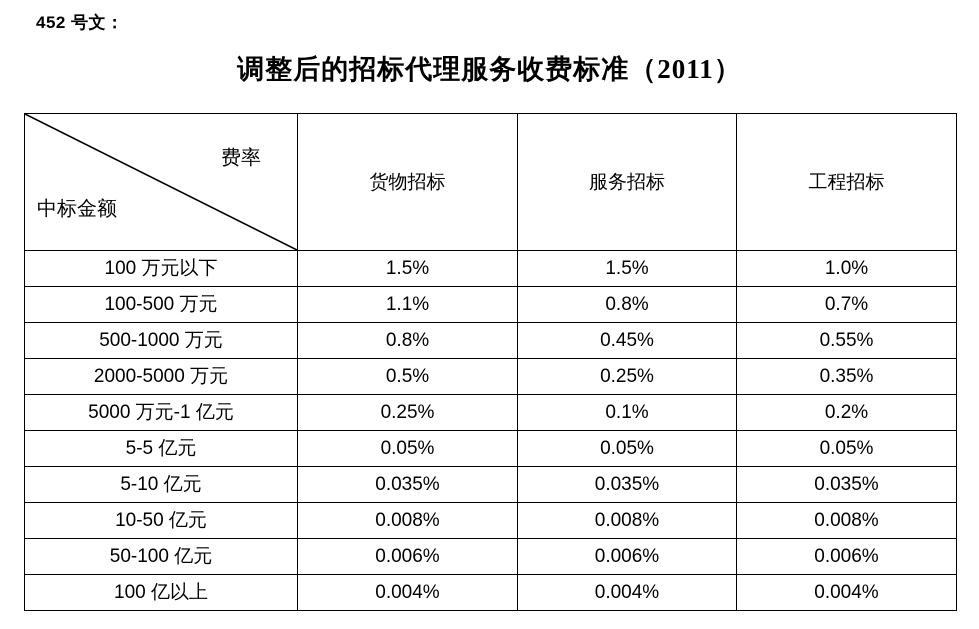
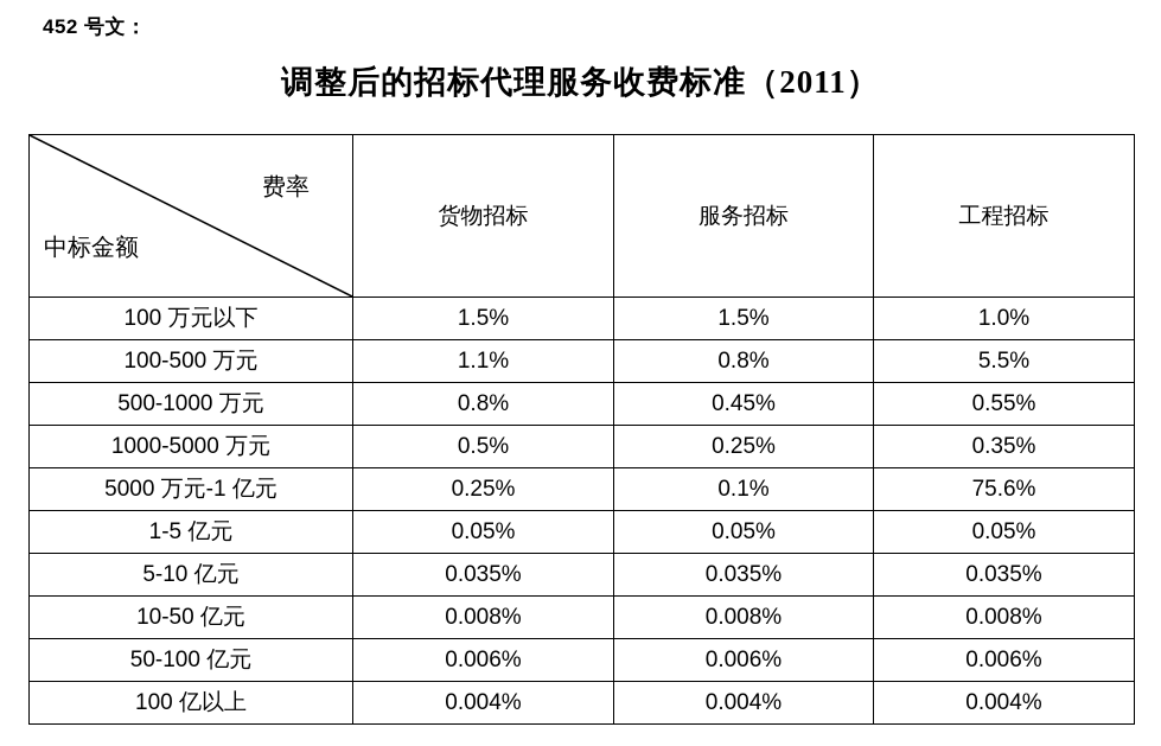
  452 号文：
  调整后的招标代理服务收费标准（2011）
  费率 中标金额	货物招标	服务招标	工程招标
  100 万元以下	1.5%	1.5%	1.0%
- 100-500 万元	1.1%	0.8%	0.7%
+ 100-500 万元	1.1%	0.8%	5.5%
  500-1000 万元	0.8%	0.45%	0.55%
- 2000-5000 万元	0.5%	0.25%	0.35%
+ 1000-5000 万元	0.5%	0.25%	0.35%
- 5000 万元-1 亿元	0.25%	0.1%	0.2%
+ 5000 万元-1 亿元	0.25%	0.1%	75.6%
- 5-5 亿元	0.05%	0.05%	0.05%
+ 1-5 亿元	0.05%	0.05%	0.05%
  5-10 亿元	0.035%	0.035%	0.035%
  10-50 亿元	0.008%	0.008%	0.008%
  50-100 亿元	0.006%	0.006%	0.006%
  100 亿以上	0.004%	0.004%	0.004%
